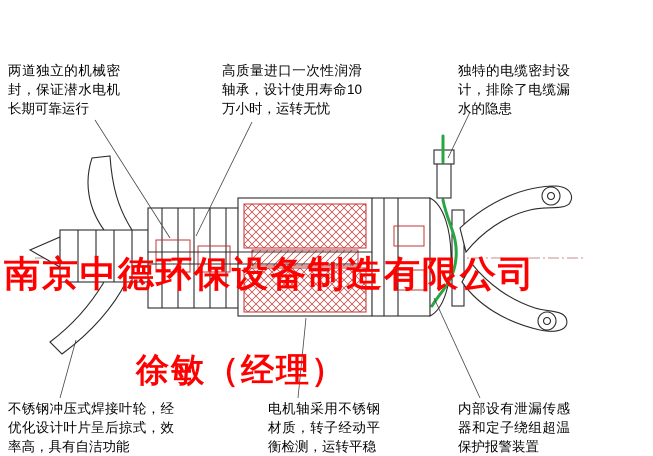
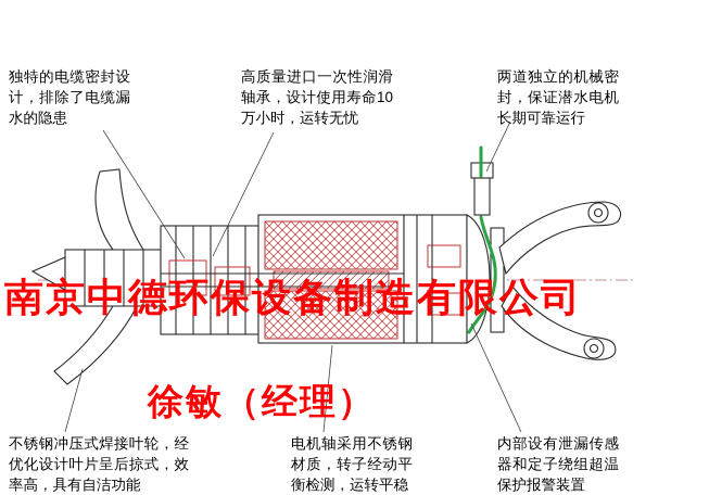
- 两道独立的机械密封，保证潜水电机长期可靠运行
+ 独特的电缆密封设计，排除了电缆漏水的隐患
  高质量进口一次性润滑轴承，设计使用寿命10万小时，运转无忧
- 独特的电缆密封设计，排除了电缆漏水的隐患
+ 两道独立的机械密封，保证潜水电机长期可靠运行
  不锈钢冲压式焊接叶轮，经优化设计叶片呈后掠式，效率高，具有自洁功能
  电机轴采用不锈钢材质，转子经动平衡检测，运转平稳
  内部设有泄漏传感器和定子绕组超温保护报警装置
  南京中德环保设备制造有限公司
  徐敏（经理）
